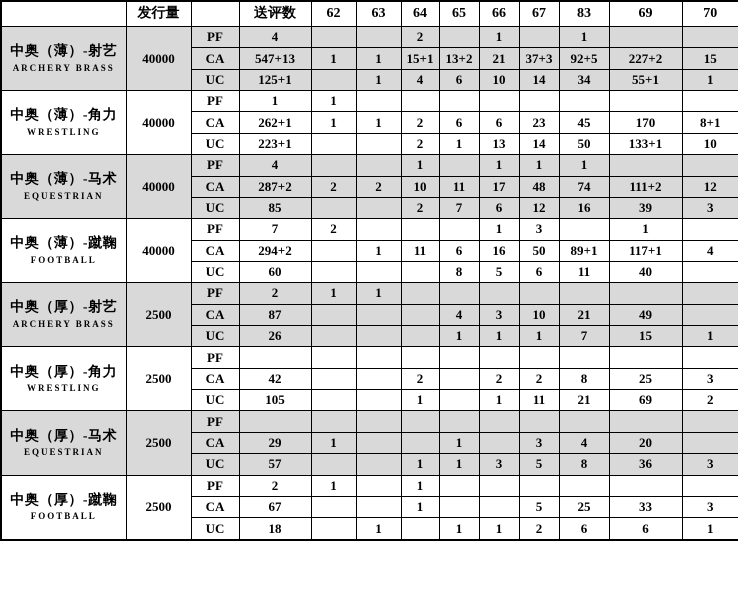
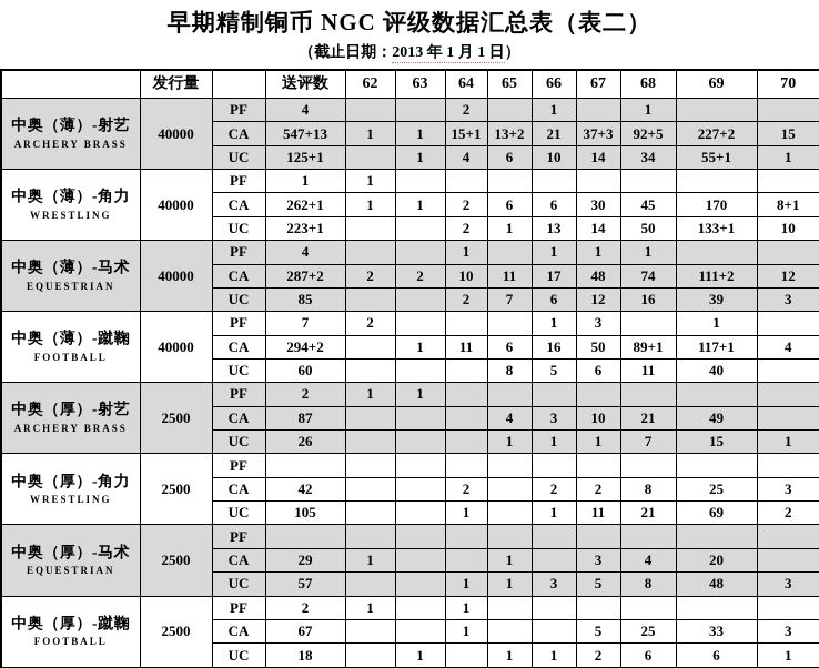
+ 早期精制铜币 NGC 评级数据汇总表（表二）
+ （截止日期：2013 年 1 月 1 日）
- 	发行量		送评数	62	63	64	65	66	67	83	69	70
+ 	发行量		送评数	62	63	64	65	66	67	68	69	70
  中奥（薄）-射艺ARCHERY BRASS	40000	PF	4			2		1		1
  CA	547+13	1	1	15+1	13+2	21	37+3	92+5	227+2	15
  UC	125+1		1	4	6	10	14	34	55+1	1
  中奥（薄）-角力WRESTLING	40000	PF	1	1
- CA	262+1	1	1	2	6	6	23	45	170	8+1
+ CA	262+1	1	1	2	6	6	30	45	170	8+1
  UC	223+1			2	1	13	14	50	133+1	10
  中奥（薄）-马术EQUESTRIAN	40000	PF	4			1		1	1	1
  CA	287+2	2	2	10	11	17	48	74	111+2	12
  UC	85			2	7	6	12	16	39	3
  中奥（薄）-蹴鞠FOOTBALL	40000	PF	7	2				1	3		1
  CA	294+2		1	11	6	16	50	89+1	117+1	4
  UC	60				8	5	6	11	40
  中奥（厚）-射艺ARCHERY BRASS	2500	PF	2	1	1
  CA	87				4	3	10	21	49
  UC	26				1	1	1	7	15	1
  中奥（厚）-角力WRESTLING	2500	PF
  CA	42			2		2	2	8	25	3
  UC	105			1		1	11	21	69	2
  中奥（厚）-马术EQUESTRIAN	2500	PF
  CA	29	1			1		3	4	20
- UC	57			1	1	3	5	8	36	3
+ UC	57			1	1	3	5	8	48	3
  中奥（厚）-蹴鞠FOOTBALL	2500	PF	2	1		1
  CA	67			1			5	25	33	3
  UC	18		1		1	1	2	6	6	1
